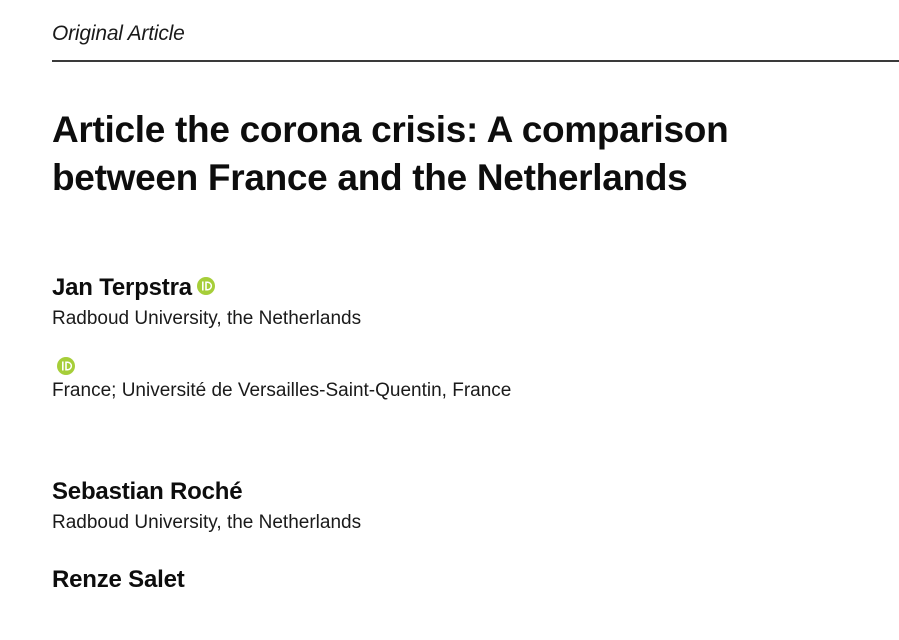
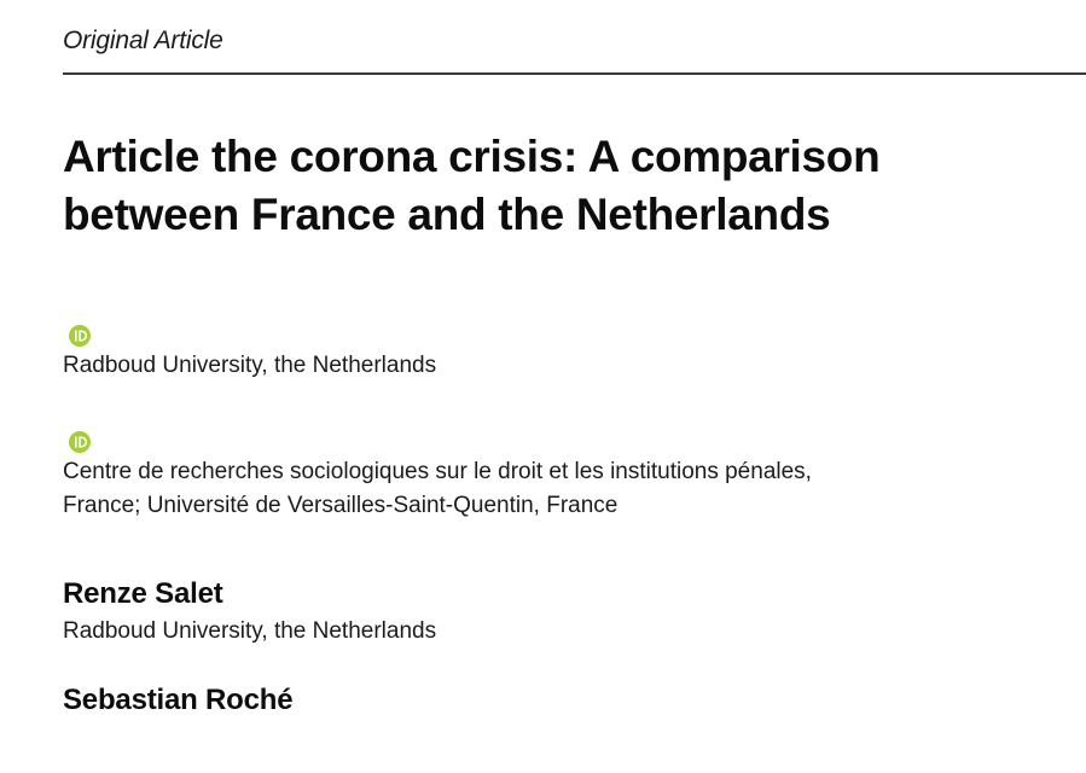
  Original Article
  Article the corona crisis: A comparison between France and the Netherlands
- Jan Terpstra
  Radboud University, the Netherlands
+ Centre de recherches sociologiques sur le droit et les institutions pénales,
  France; Université de Versailles-Saint-Quentin, France
- Sebastian Roché
+ Renze Salet
  Radboud University, the Netherlands
- Renze Salet
+ Sebastian Roché
